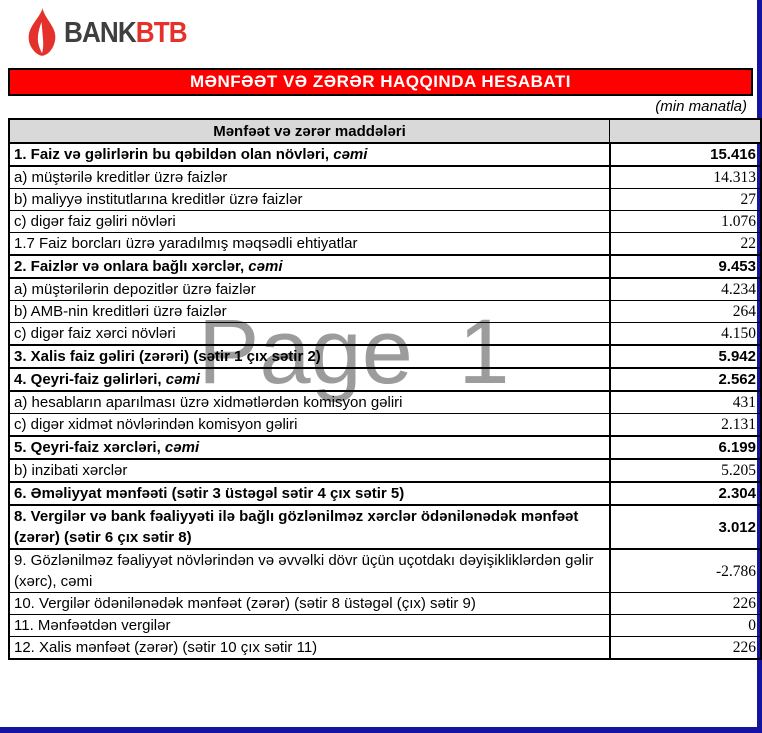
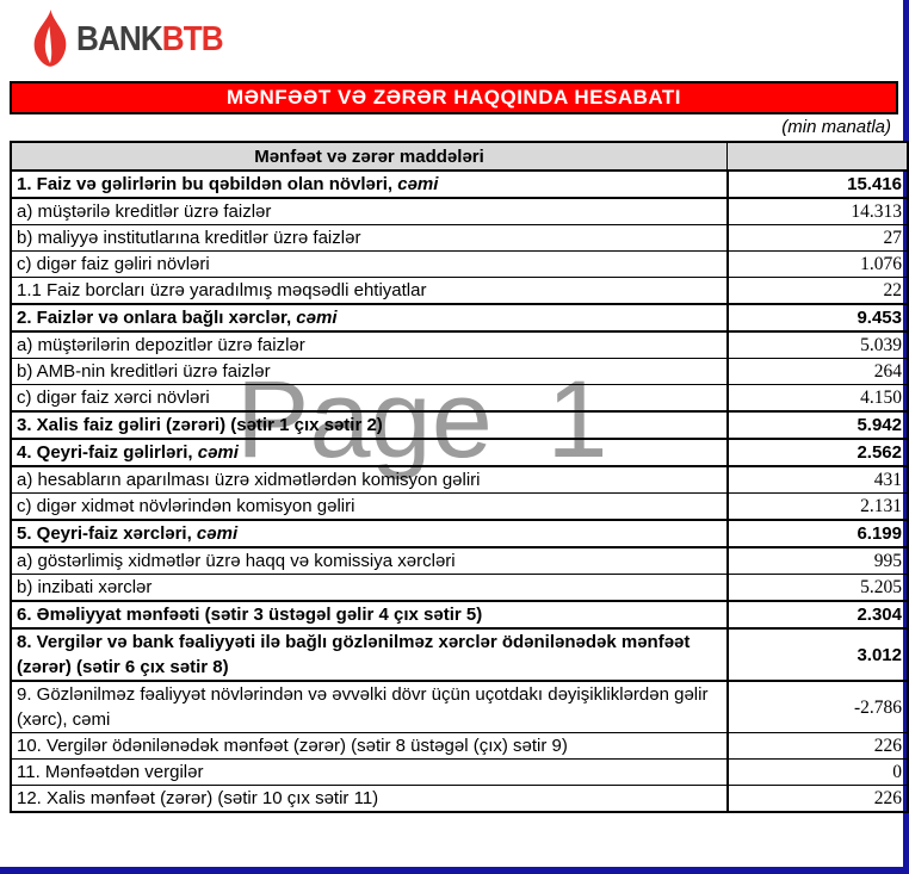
  BANKBTB
  MƏNFƏƏT VƏ ZƏRƏR HAQQINDA HESABATI
  (min manatla)
  Page 1
  Mənfəət və zərər maddələri
  1. Faiz və gəlirlərin bu qəbildən olan növləri, cəmi	15.416
  a) müştərilə kreditlər üzrə faizlər	14.313
  b) maliyyə institutlarına kreditlər üzrə faizlər	27
  c) digər faiz gəliri növləri	1.076
- 1.7 Faiz borcları üzrə yaradılmış məqsədli ehtiyatlar	22
+ 1.1 Faiz borcları üzrə yaradılmış məqsədli ehtiyatlar	22
  2. Faizlər və onlara bağlı xərclər, cəmi	9.453
- a) müştərilərin depozitlər üzrə faizlər	4.234
+ a) müştərilərin depozitlər üzrə faizlər	5.039
  b) AMB-nin kreditləri üzrə faizlər	264
  c) digər faiz xərci növləri	4.150
  3. Xalis faiz gəliri (zərəri) (sətir 1 çıx sətir 2)	5.942
  4. Qeyri-faiz gəlirləri, cəmi	2.562
  a) hesabların aparılması üzrə xidmətlərdən komisyon gəliri	431
  c) digər xidmət növlərindən komisyon gəliri	2.131
  5. Qeyri-faiz xərcləri, cəmi	6.199
+ a) göstərlimiş xidmətlər üzrə haqq və komissiya xərcləri	995
  b) inzibati xərclər	5.205
- 6. Əməliyyat mənfəəti (sətir 3 üstəgəl sətir 4 çıx sətir 5)	2.304
+ 6. Əməliyyat mənfəəti (sətir 3 üstəgəl gəlir 4 çıx sətir 5)	2.304
  8. Vergilər və bank fəaliyyəti ilə bağlı gözlənilməz xərclər ödənilənədək mənfəət (zərər) (sətir 6 çıx sətir 8)	3.012
  9. Gözlənilməz fəaliyyət növlərindən və əvvəlki dövr üçün uçotdakı dəyişikliklərdən gəlir (xərc), cəmi	-2.786
  10. Vergilər ödənilənədək mənfəət (zərər) (sətir 8 üstəgəl (çıx) sətir 9)	226
  11. Mənfəətdən vergilər	0
  12. Xalis mənfəət (zərər) (sətir 10 çıx sətir 11)	226
